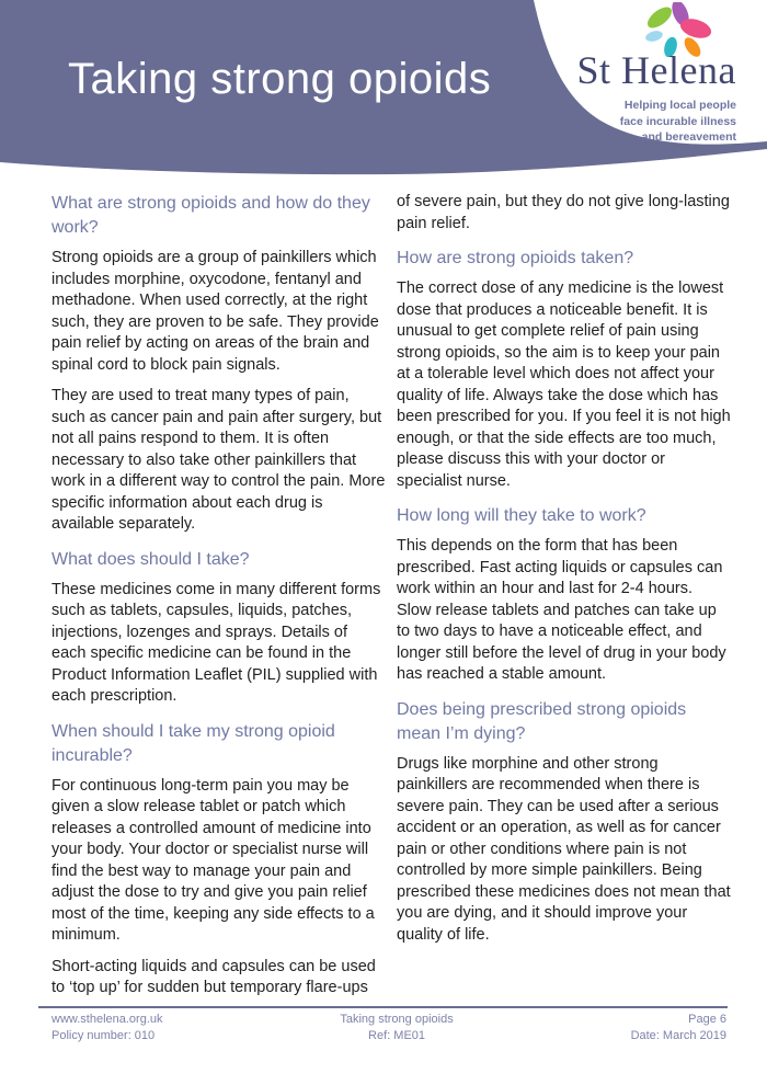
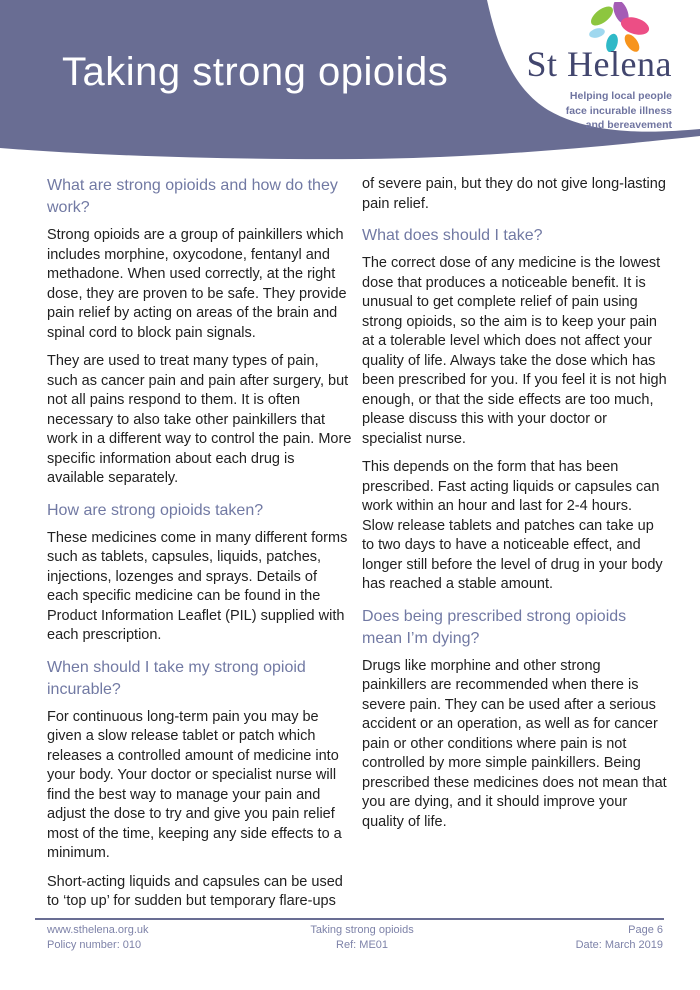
  Taking strong opioids
  St Helena
  Helping local people
  face incurable illness
  and bereavement
  What are strong opioids and how do they work?
- Strong opioids are a group of painkillers which includes morphine, oxycodone, fentanyl and methadone. When used correctly, at the right such, they are proven to be safe. They provide pain relief by acting on areas of the brain and spinal cord to block pain signals.
+ Strong opioids are a group of painkillers which includes morphine, oxycodone, fentanyl and methadone. When used correctly, at the right dose, they are proven to be safe. They provide pain relief by acting on areas of the brain and spinal cord to block pain signals.
  They are used to treat many types of pain, such as cancer pain and pain after surgery, but not all pains respond to them. It is often necessary to also take other painkillers that work in a different way to control the pain. More specific information about each drug is available separately.
- What does should I take?
+ How are strong opioids taken?
  These medicines come in many different forms such as tablets, capsules, liquids, patches, injections, lozenges and sprays. Details of each specific medicine can be found in the Product Information Leaflet (PIL) supplied with each prescription.
  When should I take my strong opioid incurable?
  For continuous long-term pain you may be given a slow release tablet or patch which releases a controlled amount of medicine into your body. Your doctor or specialist nurse will find the best way to manage your pain and adjust the dose to try and give you pain relief most of the time, keeping any side effects to a minimum.
  Short-acting liquids and capsules can be used to ‘top up’ for sudden but temporary flare-ups
  of severe pain, but they do not give long-lasting pain relief.
- How are strong opioids taken?
+ What does should I take?
  The correct dose of any medicine is the lowest dose that produces a noticeable benefit. It is unusual to get complete relief of pain using strong opioids, so the aim is to keep your pain at a tolerable level which does not affect your quality of life. Always take the dose which has been prescribed for you. If you feel it is not high enough, or that the side effects are too much, please discuss this with your doctor or specialist nurse.
- How long will they take to work?
  This depends on the form that has been prescribed. Fast acting liquids or capsules can work within an hour and last for 2-4 hours. Slow release tablets and patches can take up to two days to have a noticeable effect, and longer still before the level of drug in your body has reached a stable amount.
  Does being prescribed strong opioids mean I’m dying?
  Drugs like morphine and other strong painkillers are recommended when there is severe pain. They can be used after a serious accident or an operation, as well as for cancer pain or other conditions where pain is not controlled by more simple painkillers. Being prescribed these medicines does not mean that you are dying, and it should improve your quality of life.
  www.sthelena.org.uk
  Policy number: 010
  Taking strong opioids
  Ref: ME01
  Page 6
  Date: March 2019
